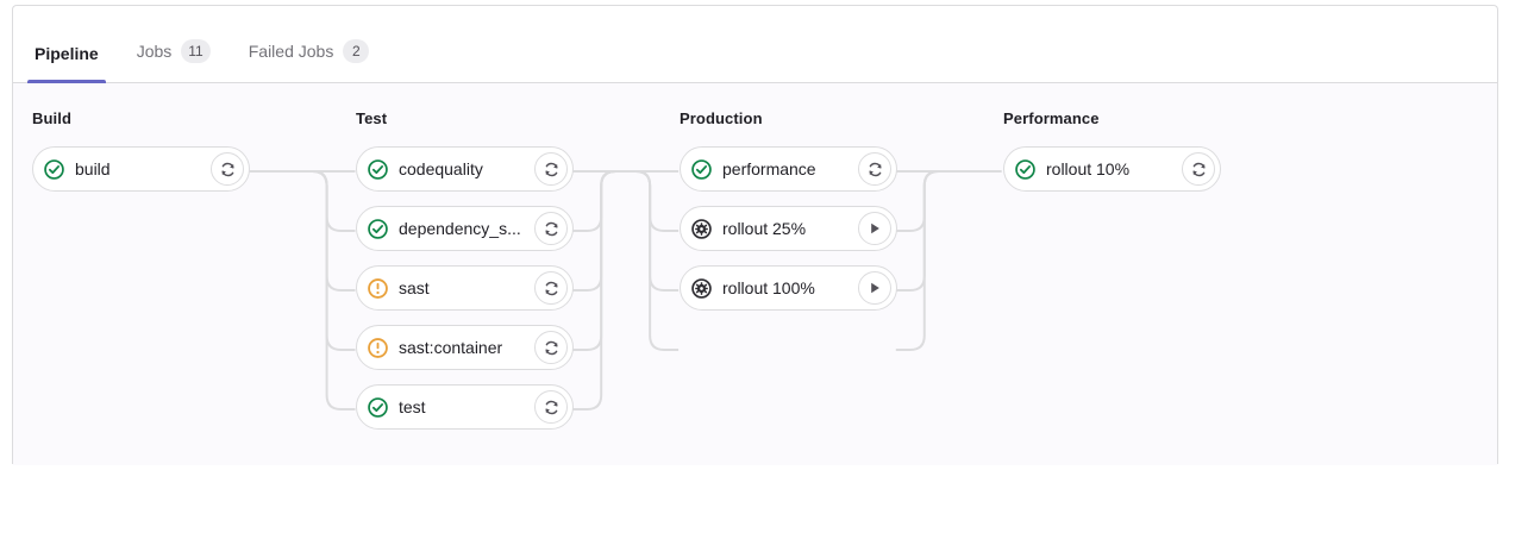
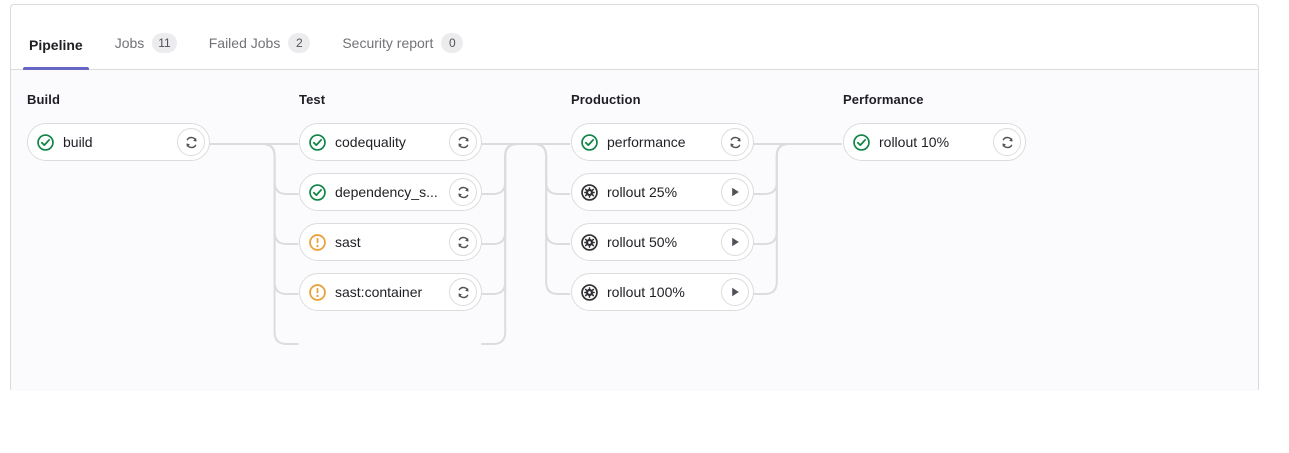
  Pipeline
  Jobs
  11
  Failed Jobs
  2
+ Security report
+ 0
  Build
  build
  Test
  codequality
  dependency_s...
  sast
  sast:container
- test
  Production
  performance
  rollout 25%
+ rollout 50%
  rollout 100%
  Performance
  rollout 10%
